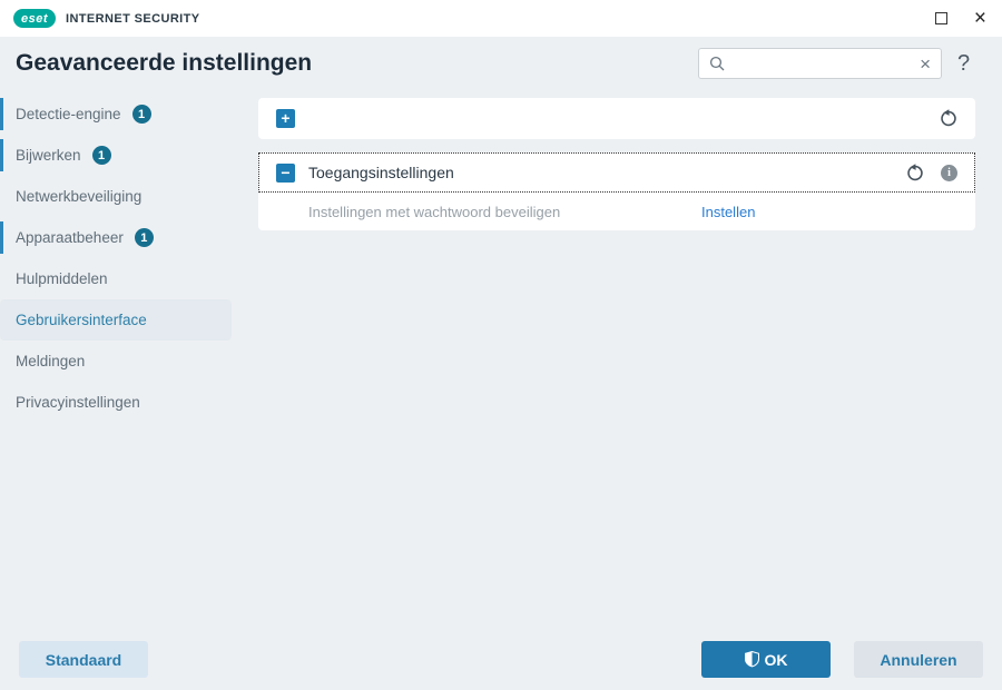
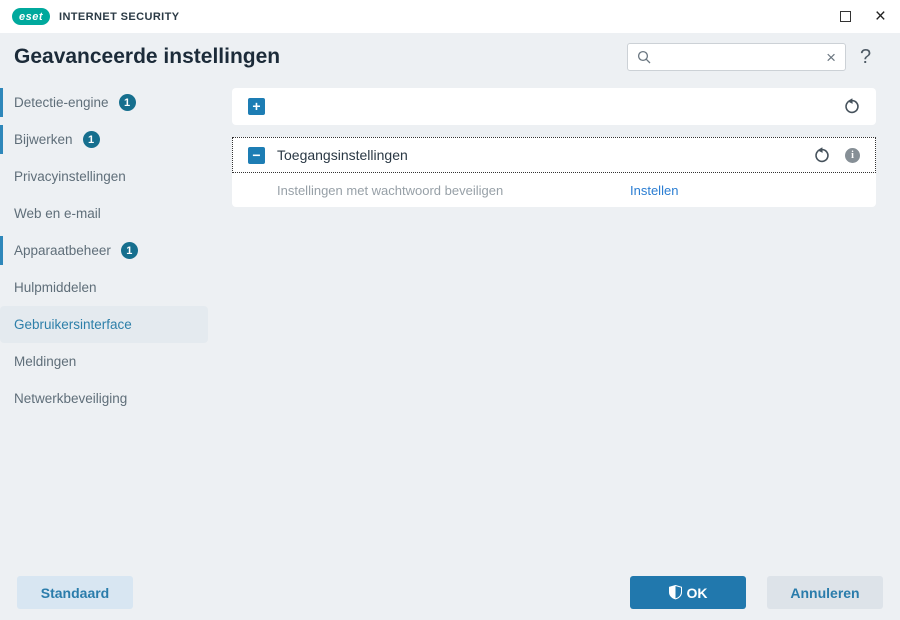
  eset
  INTERNET SECURITY
  ×
  Geavanceerde instellingen
  ×
  ?
  Detectie-engine
  1
  Bijwerken
  1
- Netwerkbeveiliging
+ Privacyinstellingen
+ Web en e-mail
  Apparaatbeheer
  1
  Hulpmiddelen
  Gebruikersinterface
  Meldingen
- Privacyinstellingen
+ Netwerkbeveiliging
  +
  −
  Toegangsinstellingen
  i
  Instellingen met wachtwoord beveiligen
  Instellen
  Standaard
  OK
  Annuleren
